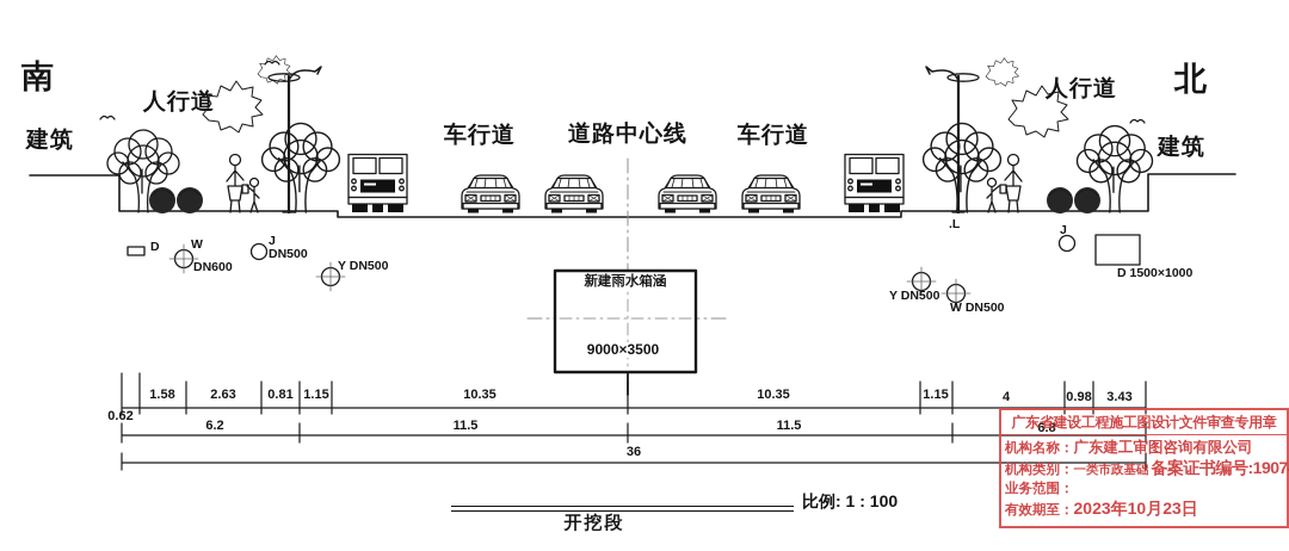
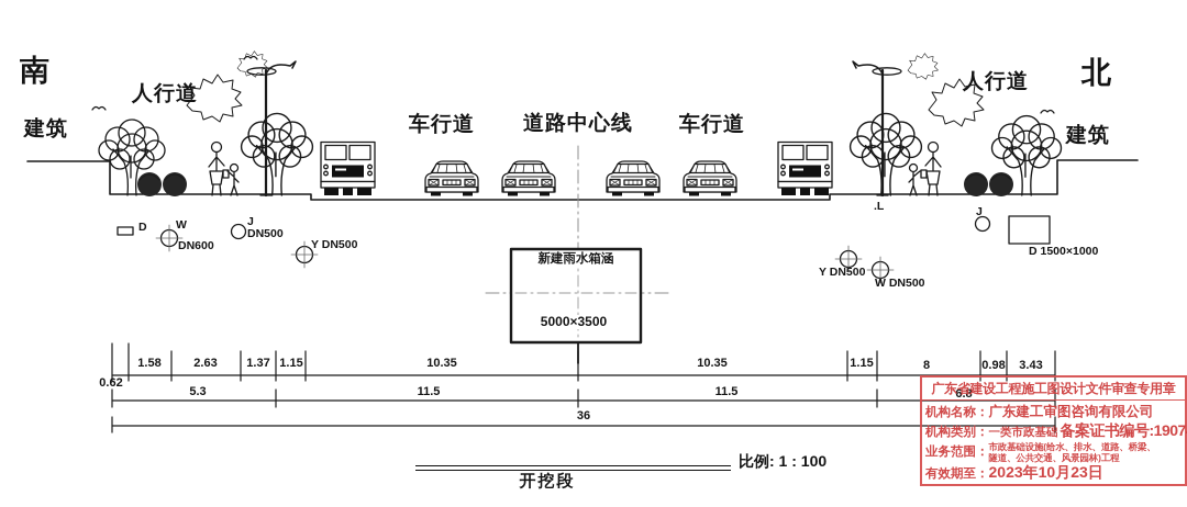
  南
  北
  建筑
  人行道
  车行道
  道路中心线
  车行道
  人行道
  建筑
  新建雨水箱涵
- 9000×3500
+ 5000×3500
  D
  W
  DN600
  J
  DN500
  Y DN500
  .L
  Y DN500
  W DN500
  J
  D 1500×1000
  0.62
  1.58
  2.63
- 0.81
+ 1.37
  1.15
  10.35
  10.35
  1.15
- 4
+ 8
  0.98
  3.43
- 6.2
+ 5.3
  11.5
  11.5
  6.8
  36
  开挖段
  比例: 1 : 100
  广东省建设工程施工图设计文件审查专用章
  机构名称：
  广东建工审图咨询有限公司
  机构类别：
  一类市政基础
  备案证书编号:1907
  业务范围：
+ 市政基础设施(给水、排水、道路、桥梁、
+ 隧道、公共交通、风景园林)工程
  有效期至：
  2023年10月23日
